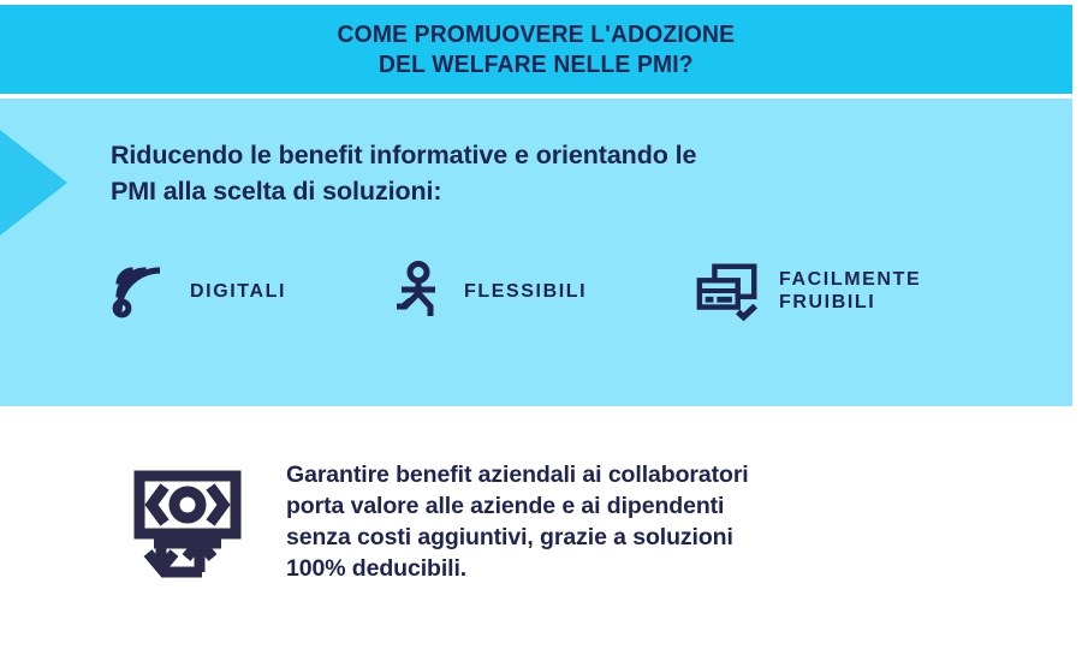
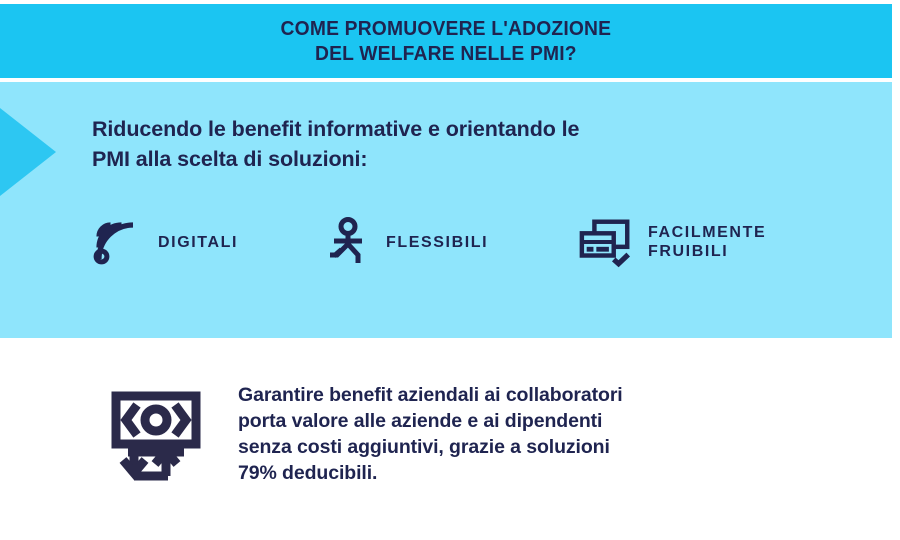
  COME PROMUOVERE L'ADOZIONE
  DEL WELFARE NELLE PMI?
  Riducendo le benefit informative e orientando le
  PMI alla scelta di soluzioni:
  DIGITALI
  FLESSIBILI
  FACILMENTE
  FRUIBILI
  Garantire benefit aziendali ai collaboratori
  porta valore alle aziende e ai dipendenti
  senza costi aggiuntivi, grazie a soluzioni
- 100% deducibili.
+ 79% deducibili.
